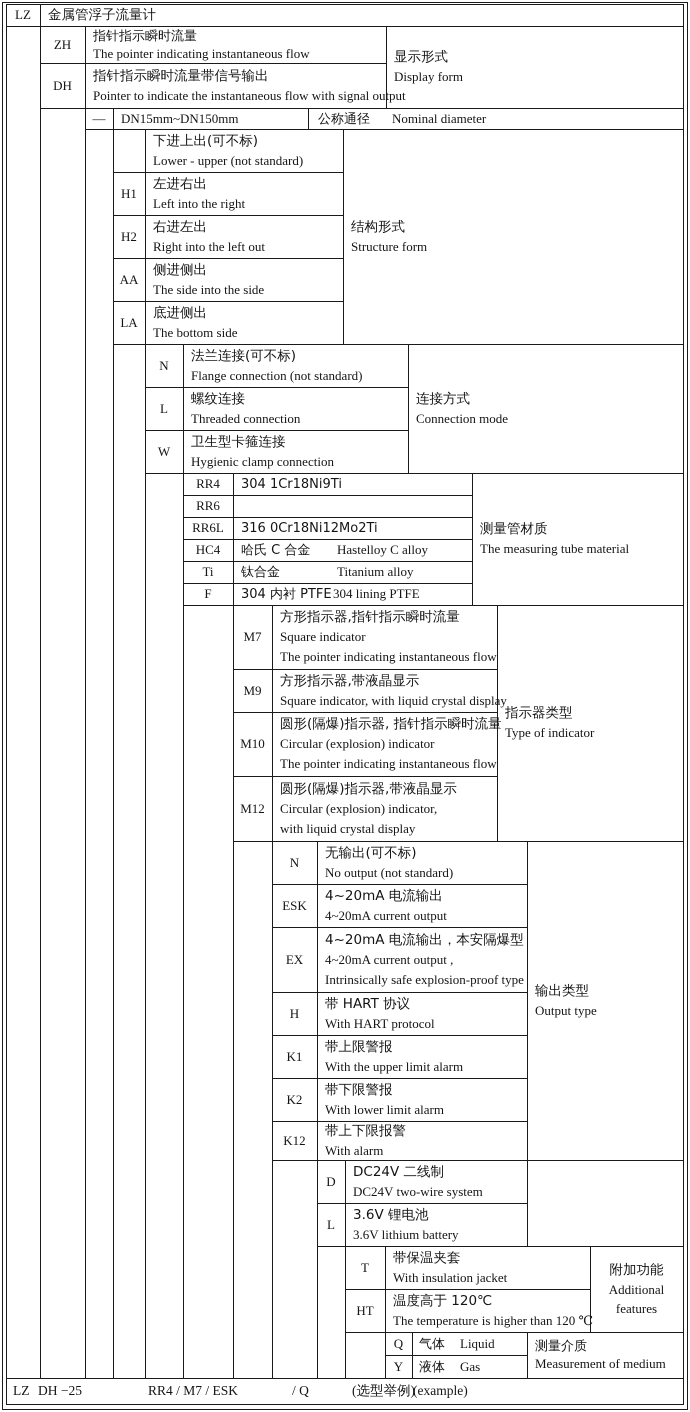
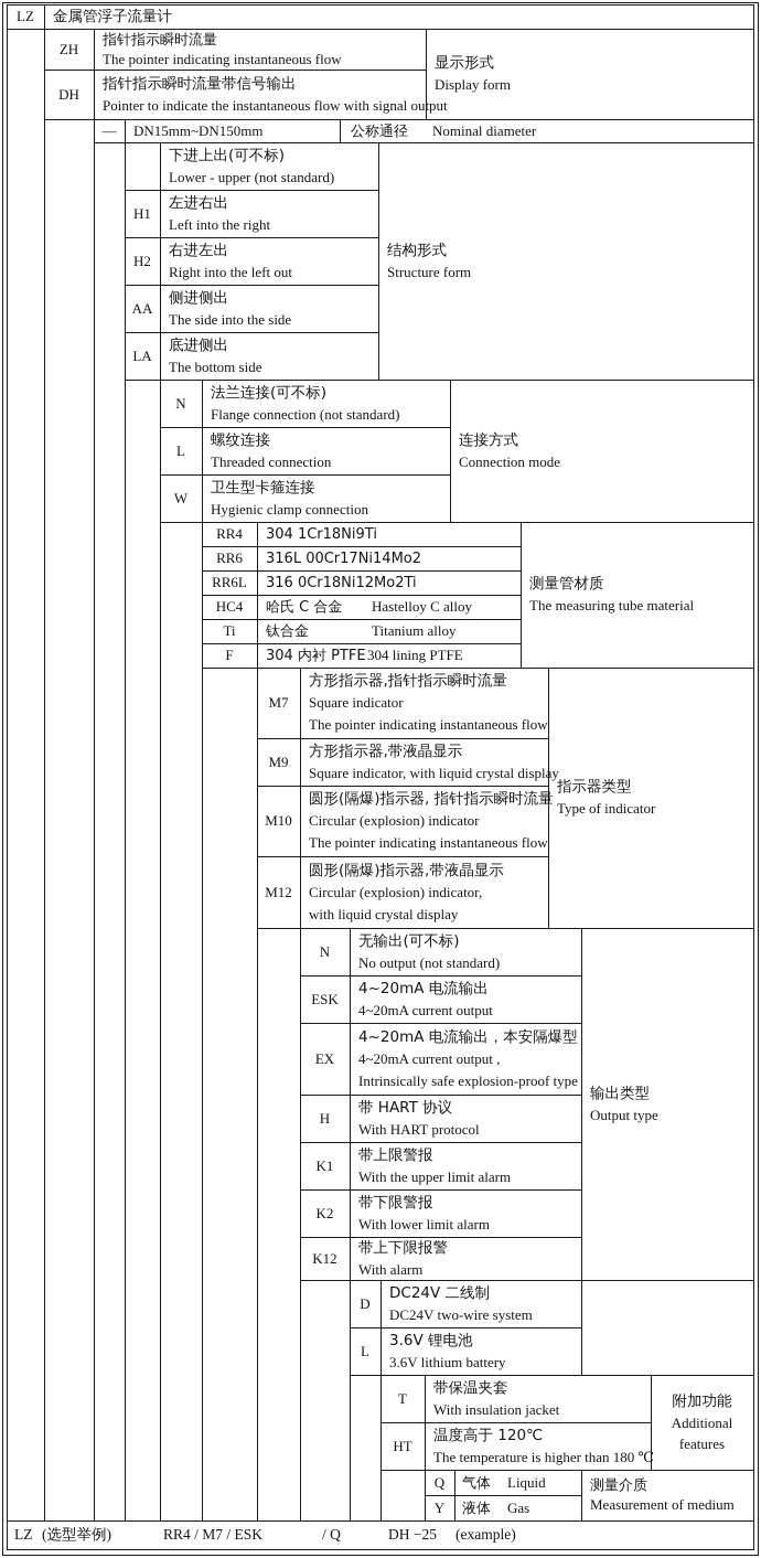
  LZ
  金属管浮子流量计
  ZH
  指针指示瞬时流量
  The pointer indicating instantaneous flow
  DH
  指针指示瞬时流量带信号输出
  Pointer to indicate the instantaneous flow with signal output
  显示形式
  Display form
  —
  DN15mm~DN150mm
  公称通径
  Nominal diameter
  下进上出(可不标)
  Lower - upper (not standard)
  H1
  左进右出
  Left into the right
  H2
  右进左出
  Right into the left out
  AA
  侧进侧出
  The side into the side
  LA
  底进侧出
  The bottom side
  结构形式
  Structure form
  N
  法兰连接(可不标)
  Flange connection (not standard)
  L
  螺纹连接
  Threaded connection
  W
  卫生型卡箍连接
  Hygienic clamp connection
  连接方式
  Connection mode
  RR4
  304 1Cr18Ni9Ti
  RR6
+ 316L 00Cr17Ni14Mo2
  RR6L
  316 0Cr18Ni12Mo2Ti
  HC4
  哈氏 C 合金
  Hastelloy C alloy
  Ti
  钛合金
  Titanium alloy
  F
  304 内衬 PTFE
  304 lining PTFE
  测量管材质
  The measuring tube material
  M7
  方形指示器,指针指示瞬时流量
  Square indicator
  The pointer indicating instantaneous flow
  M9
  方形指示器,带液晶显示
  Square indicator, with liquid crystal display
  M10
  圆形(隔爆)指示器, 指针指示瞬时流量
  Circular (explosion) indicator
  The pointer indicating instantaneous flow
  M12
  圆形(隔爆)指示器,带液晶显示
  Circular (explosion) indicator,
  with liquid crystal display
  指示器类型
  Type of indicator
  N
  无输出(可不标)
  No output (not standard)
  ESK
  4~20mA 电流输出
  4~20mA current output
  EX
  4~20mA 电流输出，本安隔爆型
  4~20mA current output ,
  Intrinsically safe explosion-proof type
  H
  带 HART 协议
  With HART protocol
  K1
  带上限警报
  With the upper limit alarm
  K2
  带下限警报
  With lower limit alarm
  K12
  带上下限报警
  With alarm
  输出类型
  Output type
  D
  DC24V 二线制
  DC24V two-wire system
  L
  3.6V 锂电池
  3.6V lithium battery
  T
  带保温夹套
  With insulation jacket
  HT
  温度高于 120℃
- The temperature is higher than 120 ℃
+ The temperature is higher than 180 ℃
  附加功能
  Additional
  features
  Q
  气体
  Liquid
  Y
  液体
  Gas
  测量介质
  Measurement of medium
  LZ
- DH −25
+ (选型举例)
  RR4 / M7 / ESK
  / Q
- (选型举例)
+ DH −25
  (example)
